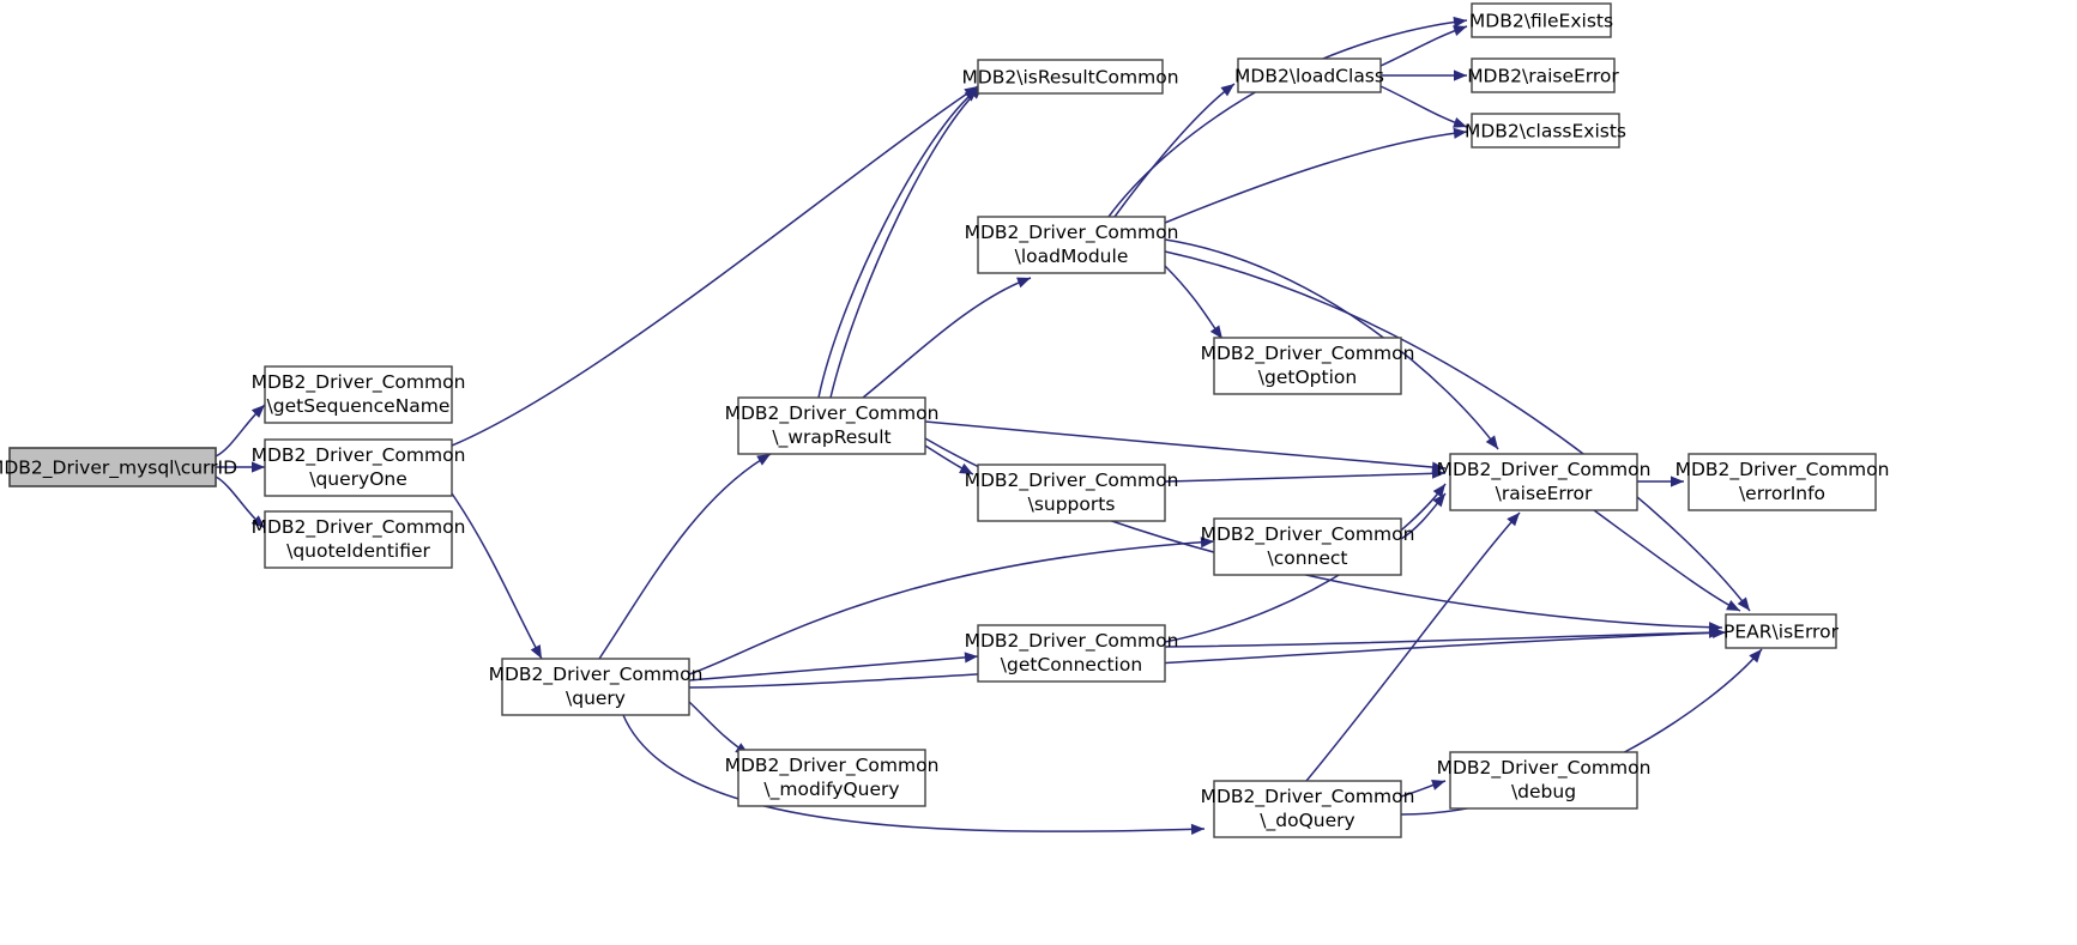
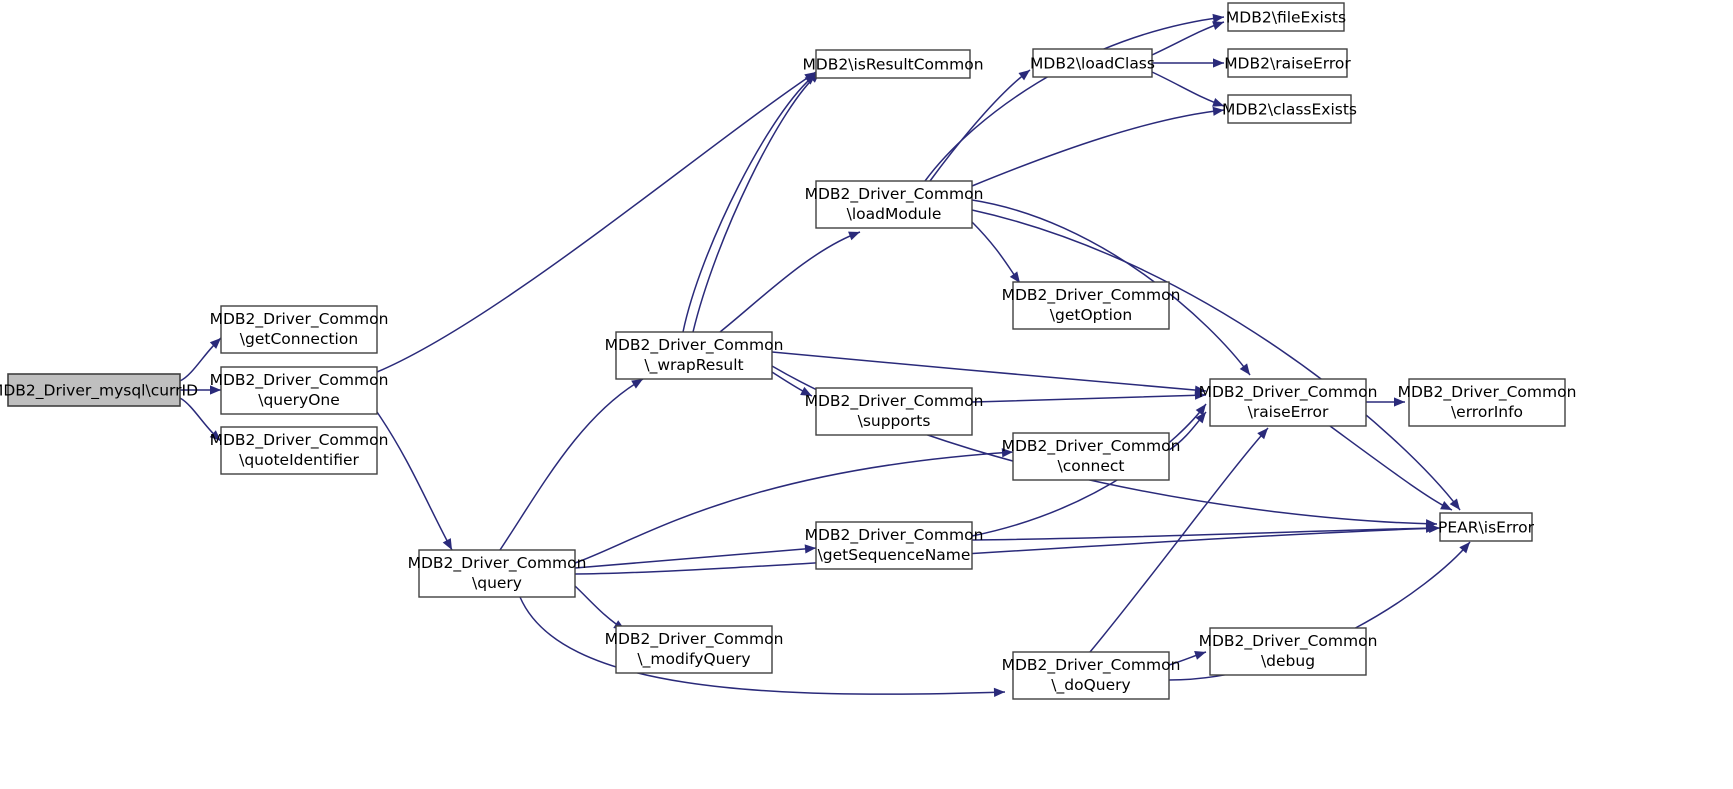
  DB2_Driver_mysql\currID
  MDB2_Driver_Common
- \getSequenceName
+ \getConnection
  MDB2_Driver_Common
  \queryOne
  MDB2_Driver_Common
  \quoteIdentifier
  MDB2_Driver_Common
  \query
  MDB2_Driver_Common
  \_wrapResult
  MDB2_Driver_Common
  \_modifyQuery
  MDB2\isResultCommon
  MDB2_Driver_Common
  \loadModule
  MDB2_Driver_Common
  \supports
  MDB2_Driver_Common
- \getConnection
+ \getSequenceName
  MDB2\loadClass
  MDB2_Driver_Common
  \getOption
  MDB2_Driver_Common
  \connect
  MDB2_Driver_Common
  \_doQuery
  MDB2\fileExists
  MDB2\raiseError
  MDB2\classExists
  MDB2_Driver_Common
  \raiseError
  MDB2_Driver_Common
  \debug
  MDB2_Driver_Common
  \errorInfo
  PEAR\isError
